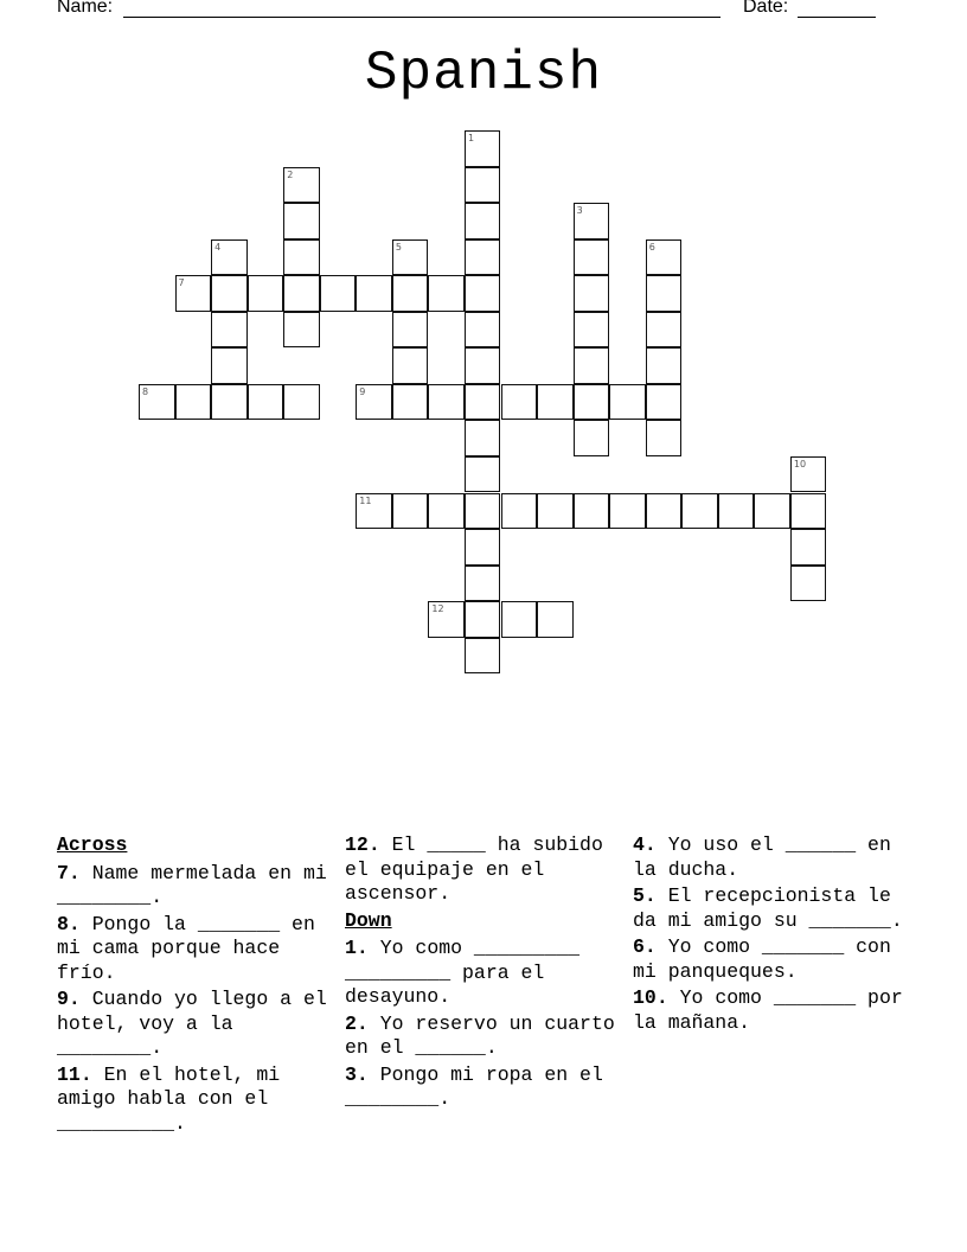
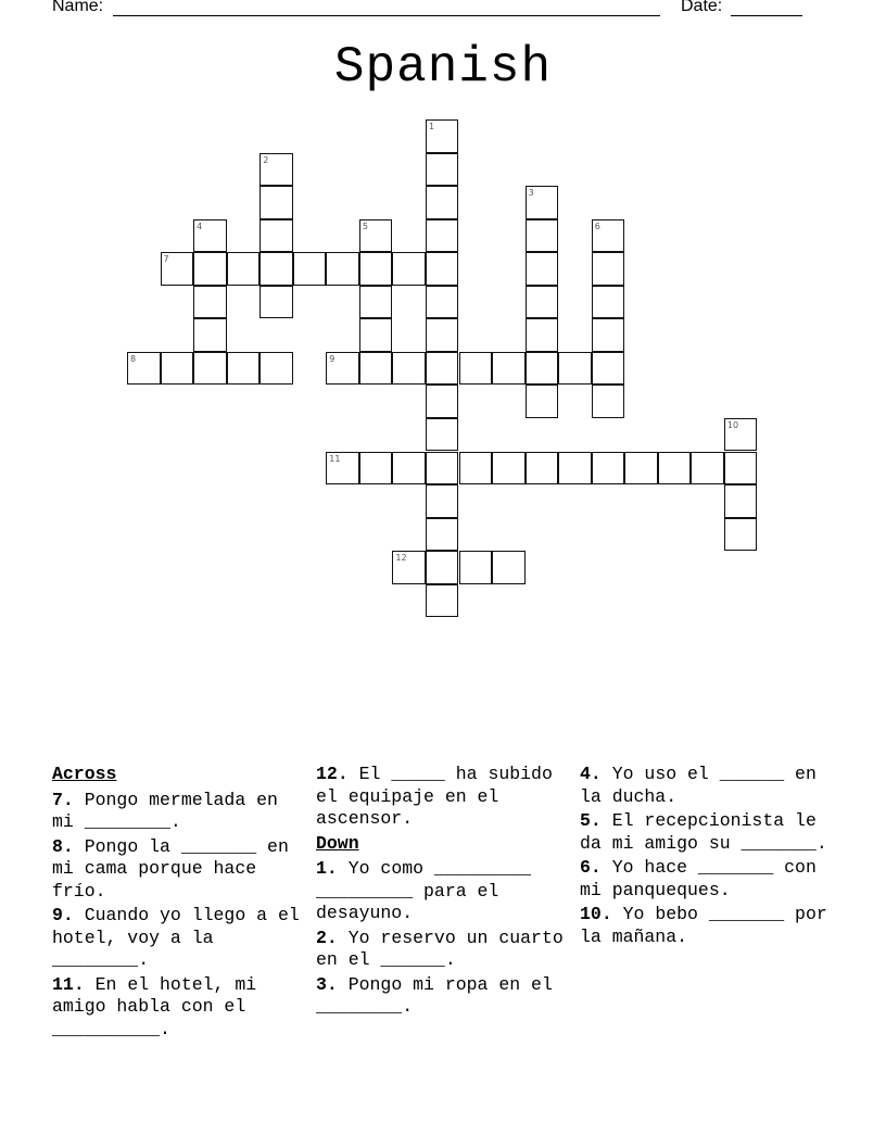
  Name:
  Date:
  Spanish
  1
  2
  3
  4
  5
  6
  7
  8
  9
  10
  11
  12
  Across
- 7. Name mermelada en mi ________.
+ 7. Pongo mermelada en mi ________.
  8. Pongo la _______ en mi cama porque hace frío.
  9. Cuando yo llego a el hotel, voy a la ________.
  11. En el hotel, mi amigo habla con el __________.
  12. El _____ ha subido el equipaje en el ascensor.
  Down
  1. Yo como _________ _________ para el desayuno.
  2. Yo reservo un cuarto en el ______.
  3. Pongo mi ropa en el ________.
  4. Yo uso el ______ en la ducha.
  5. El recepcionista le da mi amigo su _______.
- 6. Yo como _______ con mi panqueques.
+ 6. Yo hace _______ con mi panqueques.
- 10. Yo como _______ por la mañana.
+ 10. Yo bebo _______ por la mañana.
